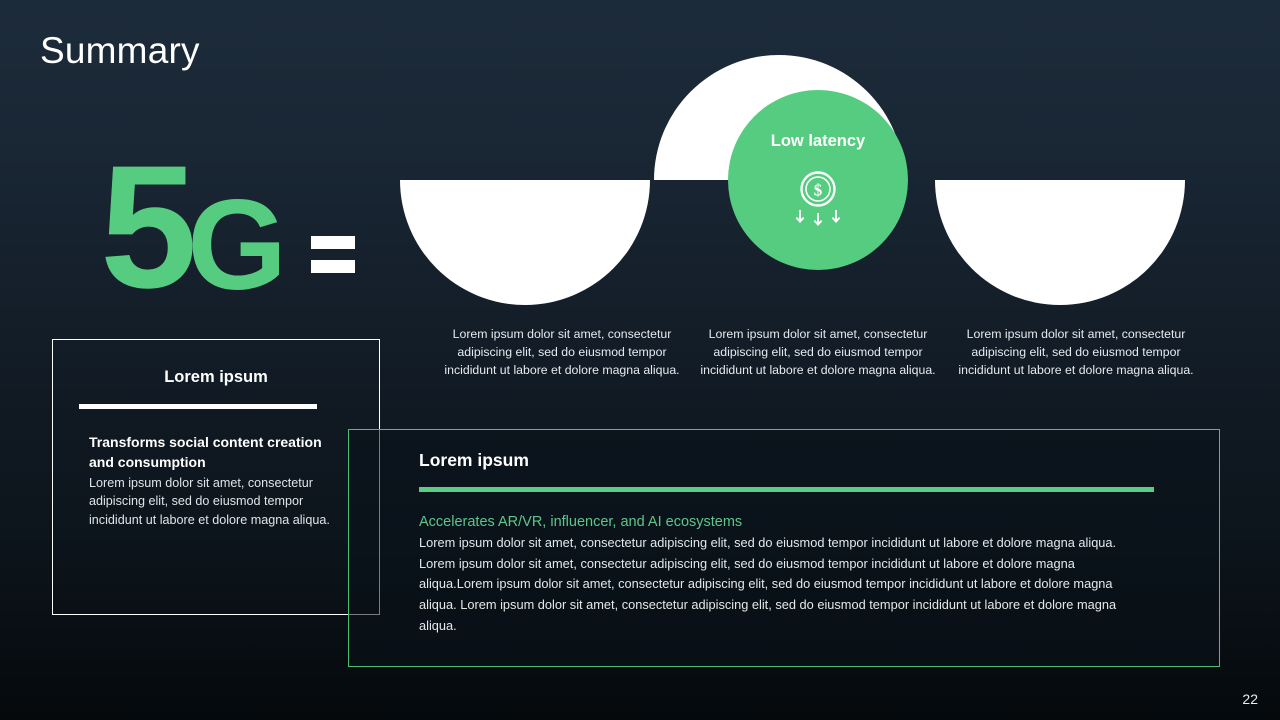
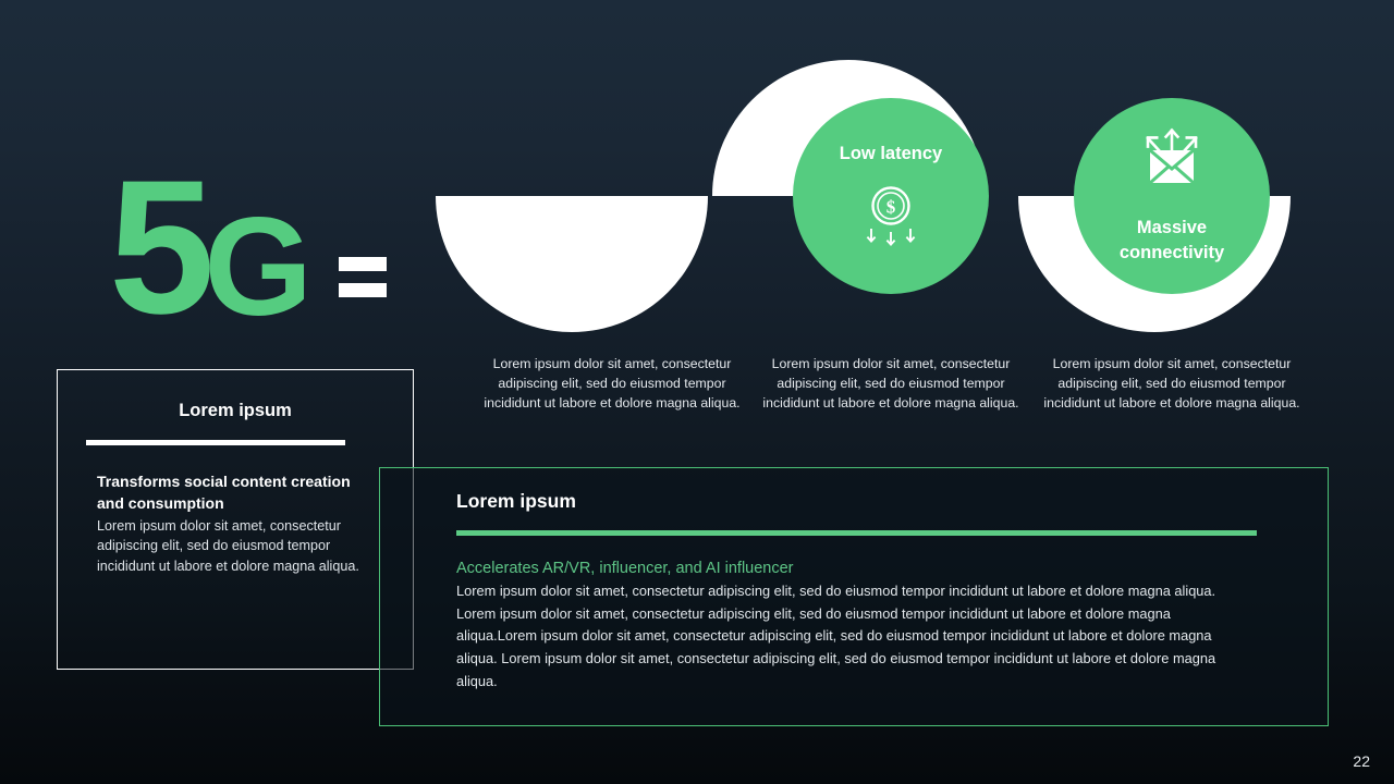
- Summary
  5
  G
  Low latency
  $
+ Massive connectivity
  Lorem ipsum dolor sit amet, consectetur adipiscing elit, sed do eiusmod tempor incididunt ut labore et dolore magna aliqua.
  Lorem ipsum dolor sit amet, consectetur adipiscing elit, sed do eiusmod tempor incididunt ut labore et dolore magna aliqua.
  Lorem ipsum dolor sit amet, consectetur adipiscing elit, sed do eiusmod tempor incididunt ut labore et dolore magna aliqua.
  Lorem ipsum
  Transforms social content creation and consumption
  Lorem ipsum dolor sit amet, consectetur adipiscing elit, sed do eiusmod tempor incididunt ut labore et dolore magna aliqua.
  Lorem ipsum
- Accelerates AR/VR, influencer, and AI ecosystems
+ Accelerates AR/VR, influencer, and AI influencer
  Lorem ipsum dolor sit amet, consectetur adipiscing elit, sed do eiusmod tempor incididunt ut labore et dolore magna aliqua. Lorem ipsum dolor sit amet, consectetur adipiscing elit, sed do eiusmod tempor incididunt ut labore et dolore magna aliqua.Lorem ipsum dolor sit amet, consectetur adipiscing elit, sed do eiusmod tempor incididunt ut labore et dolore magna aliqua. Lorem ipsum dolor sit amet, consectetur adipiscing elit, sed do eiusmod tempor incididunt ut labore et dolore magna aliqua.
  22
